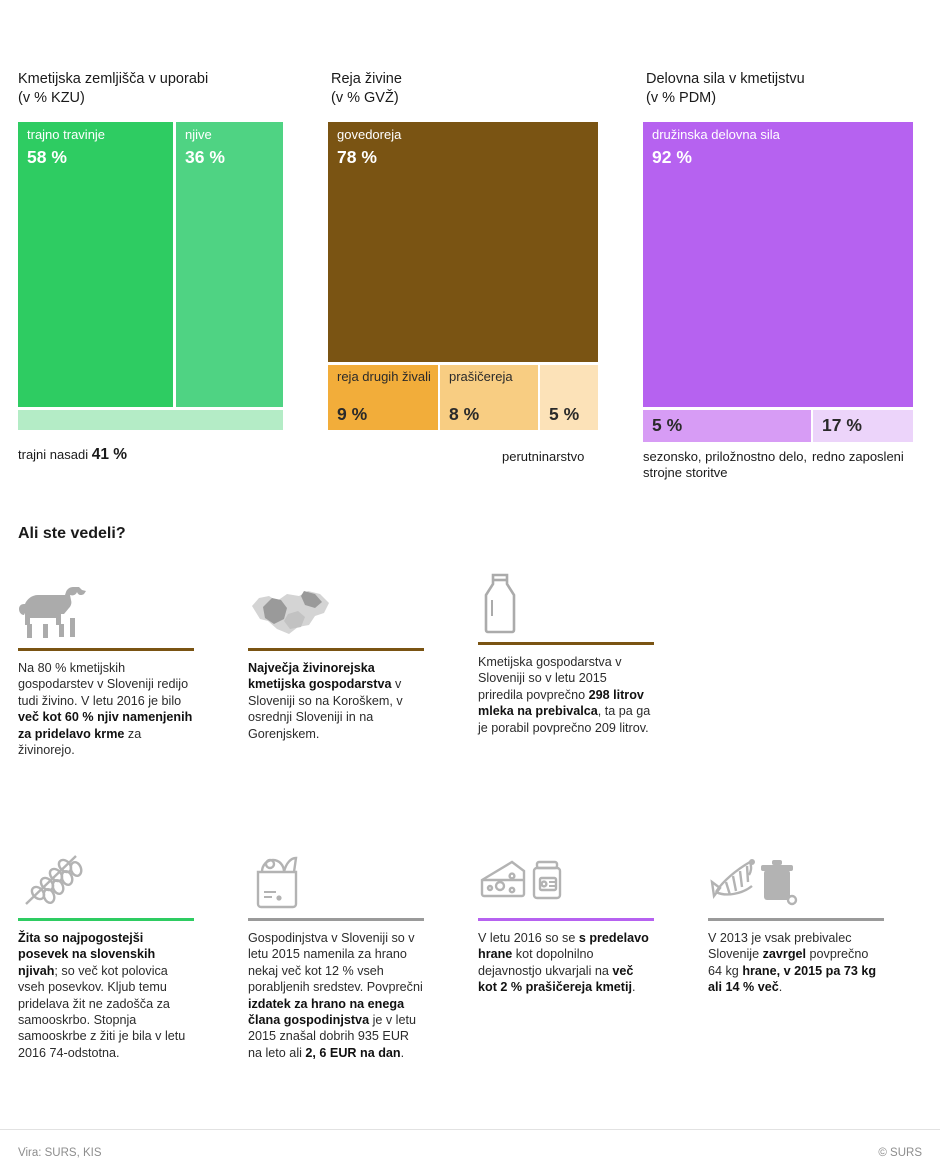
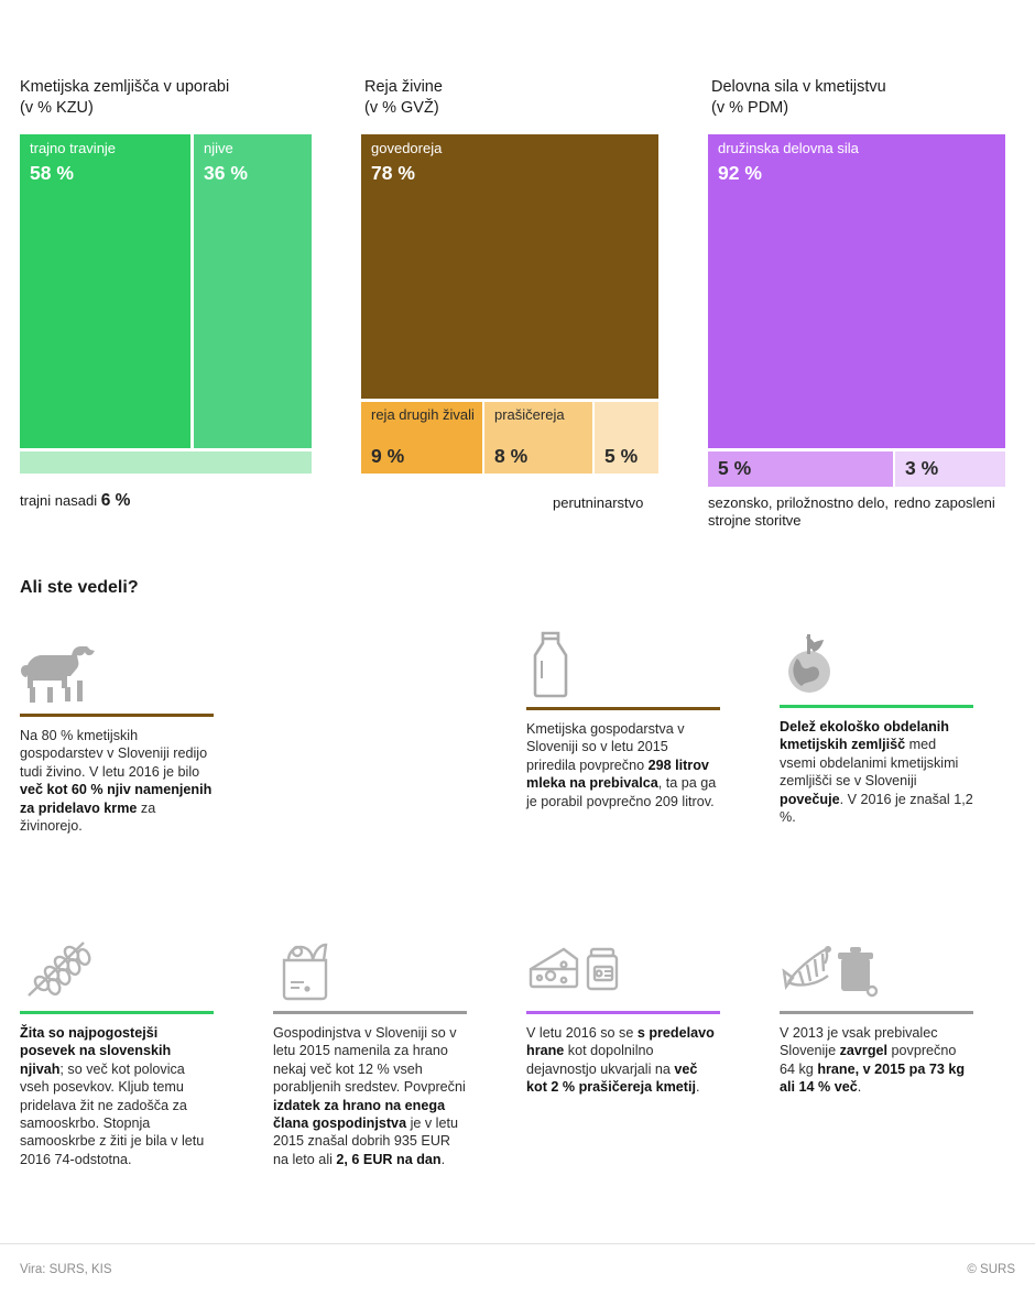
  Kmetijska zemljišča v uporabi
  (v % KZU)
  trajno travinje
  58 %
  njive
  36 %
- trajni nasadi 41 %
+ trajni nasadi 6 %
  Reja živine
  (v % GVŽ)
  govedoreja
  78 %
  reja drugih živali
  9 %
  prašičereja
  8 %
  5 %
  perutninarstvo
  Delovna sila v kmetijstvu
  (v % PDM)
  družinska delovna sila
  92 %
  5 %
- 17 %
+ 3 %
  sezonsko, priložnostno delo, strojne storitve
  redno zaposleni
  Ali ste vedeli?
  Na 80 % kmetijskih gospodarstev v Sloveniji redijo tudi živino. V letu 2016 je bilo več kot 60 % njiv namenjenih za pridelavo krme za živinorejo.
- Največja živinorejska kmetijska gospodarstva v Sloveniji so na Koroškem, v osrednji Sloveniji in na Gorenjskem.
  Kmetijska gospodarstva v Sloveniji so v letu 2015 priredila povprečno 298 litrov mleka na prebivalca, ta pa ga je porabil povprečno 209 litrov.
+ Delež ekološko obdelanih kmetijskih zemljišč med vsemi obdelanimi kmetijskimi zemljišči se v Sloveniji povečuje. V 2016 je znašal 1,2 %.
  Žita so najpogostejši posevek na slovenskih njivah; so več kot polovica vseh posevkov. Kljub temu pridelava žit ne zadošča za samooskrbo. Stopnja samooskrbe z žiti je bila v letu 2016 74-odstotna.
  Gospodinjstva v Sloveniji so v letu 2015 namenila za hrano nekaj več kot 12 % vseh porabljenih sredstev. Povprečni izdatek za hrano na enega člana gospodinjstva je v letu 2015 znašal dobrih 935 EUR na leto ali 2, 6 EUR na dan.
  V letu 2016 so se s predelavo hrane kot dopolnilno dejavnostjo ukvarjali na več kot 2 % prašičereja kmetij.
  V 2013 je vsak prebivalec Slovenije zavrgel povprečno 64 kg hrane, v 2015 pa 73 kg ali 14 % več.
  Vira: SURS, KIS
  © SURS
